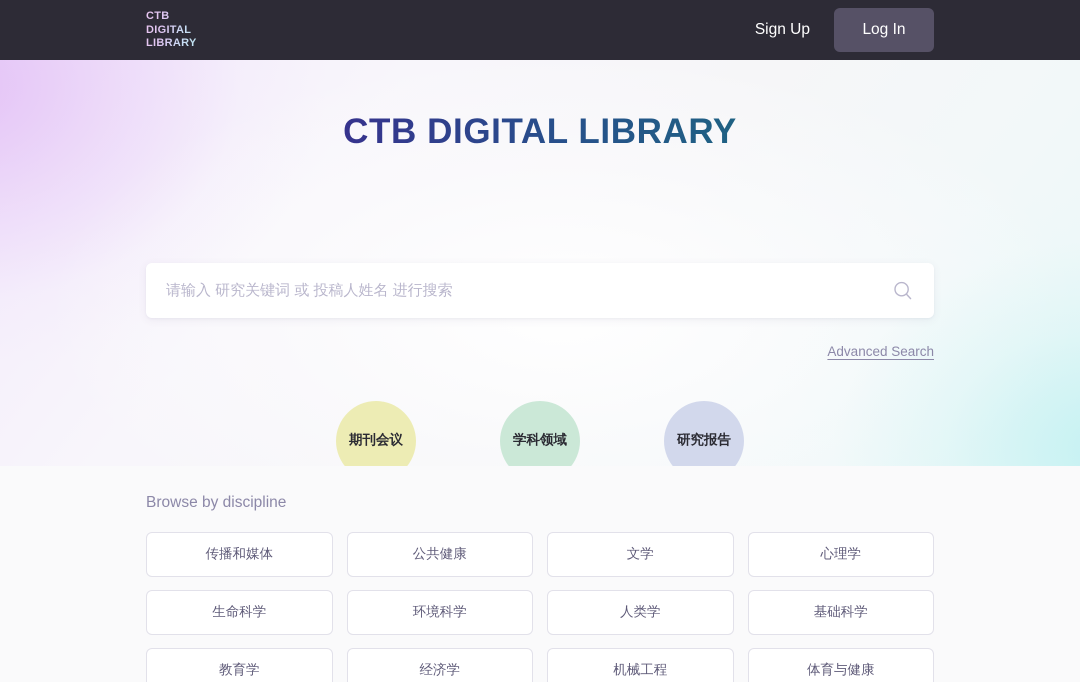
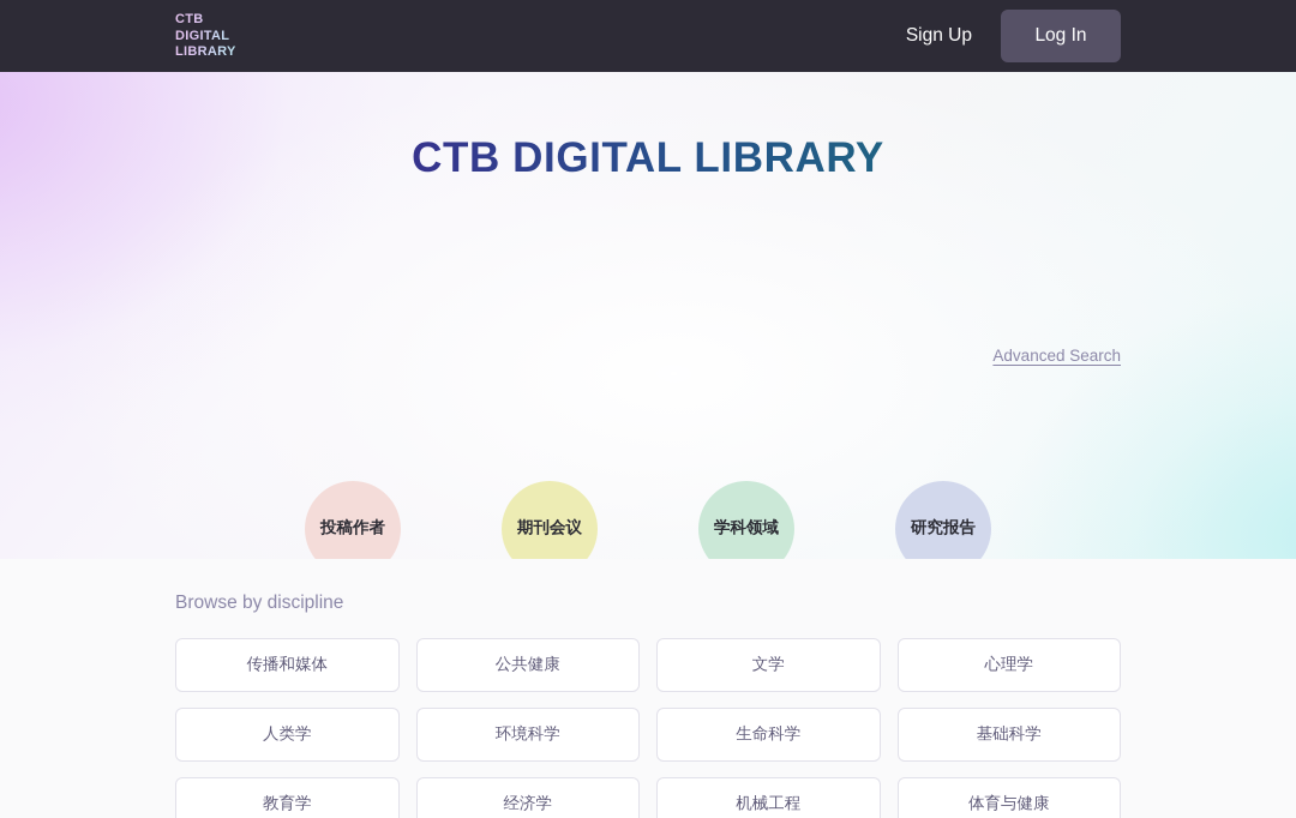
  CTB
  DIGITAL
  LIBRARY
  Sign Up
  Log In
  CTB DIGITAL LIBRARY
- 请输入 研究关键词 或 投稿人姓名 进行搜索
  Advanced Search
+ 投稿作者
  期刊会议
  学科领域
  研究报告
  Browse by discipline
  传播和媒体
  公共健康
  文学
  心理学
- 生命科学
+ 人类学
  环境科学
- 人类学
+ 生命科学
  基础科学
  教育学
  经济学
  机械工程
  体育与健康
